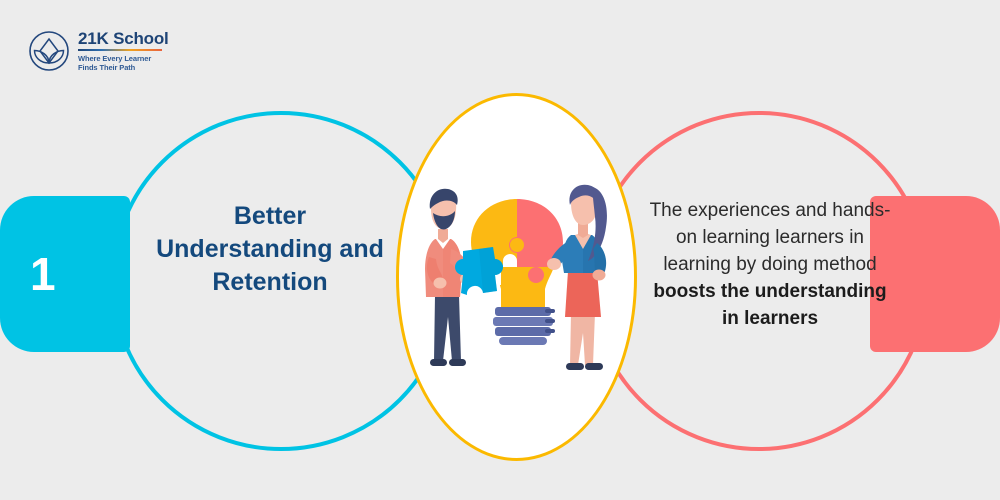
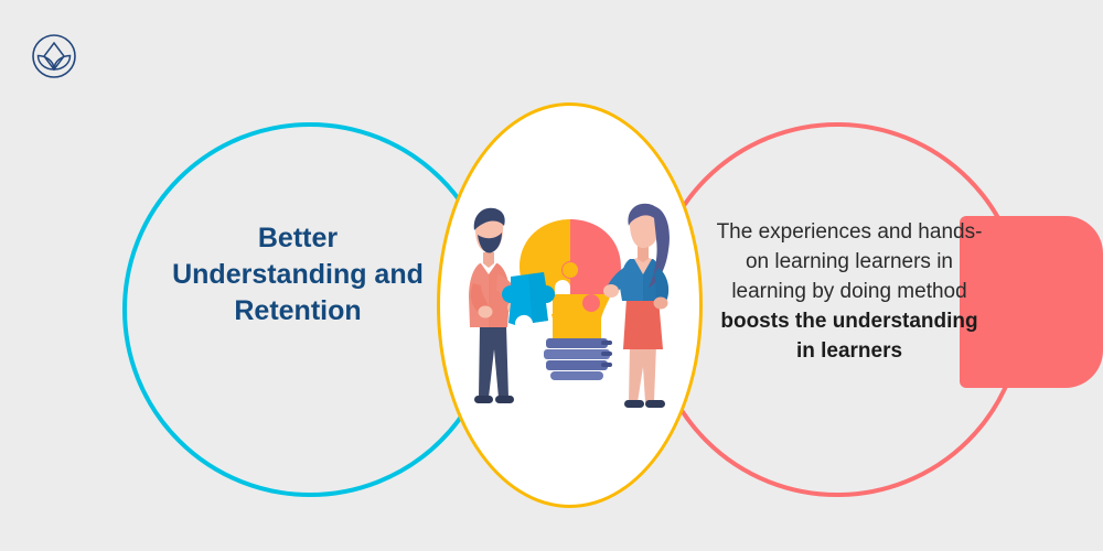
- 21K School
- Where Every Learner
- Finds Their Path
- 1
  Better Understanding and Retention
  The experiences and hands-on learning learners in learning by doing method boosts the understanding in learners
